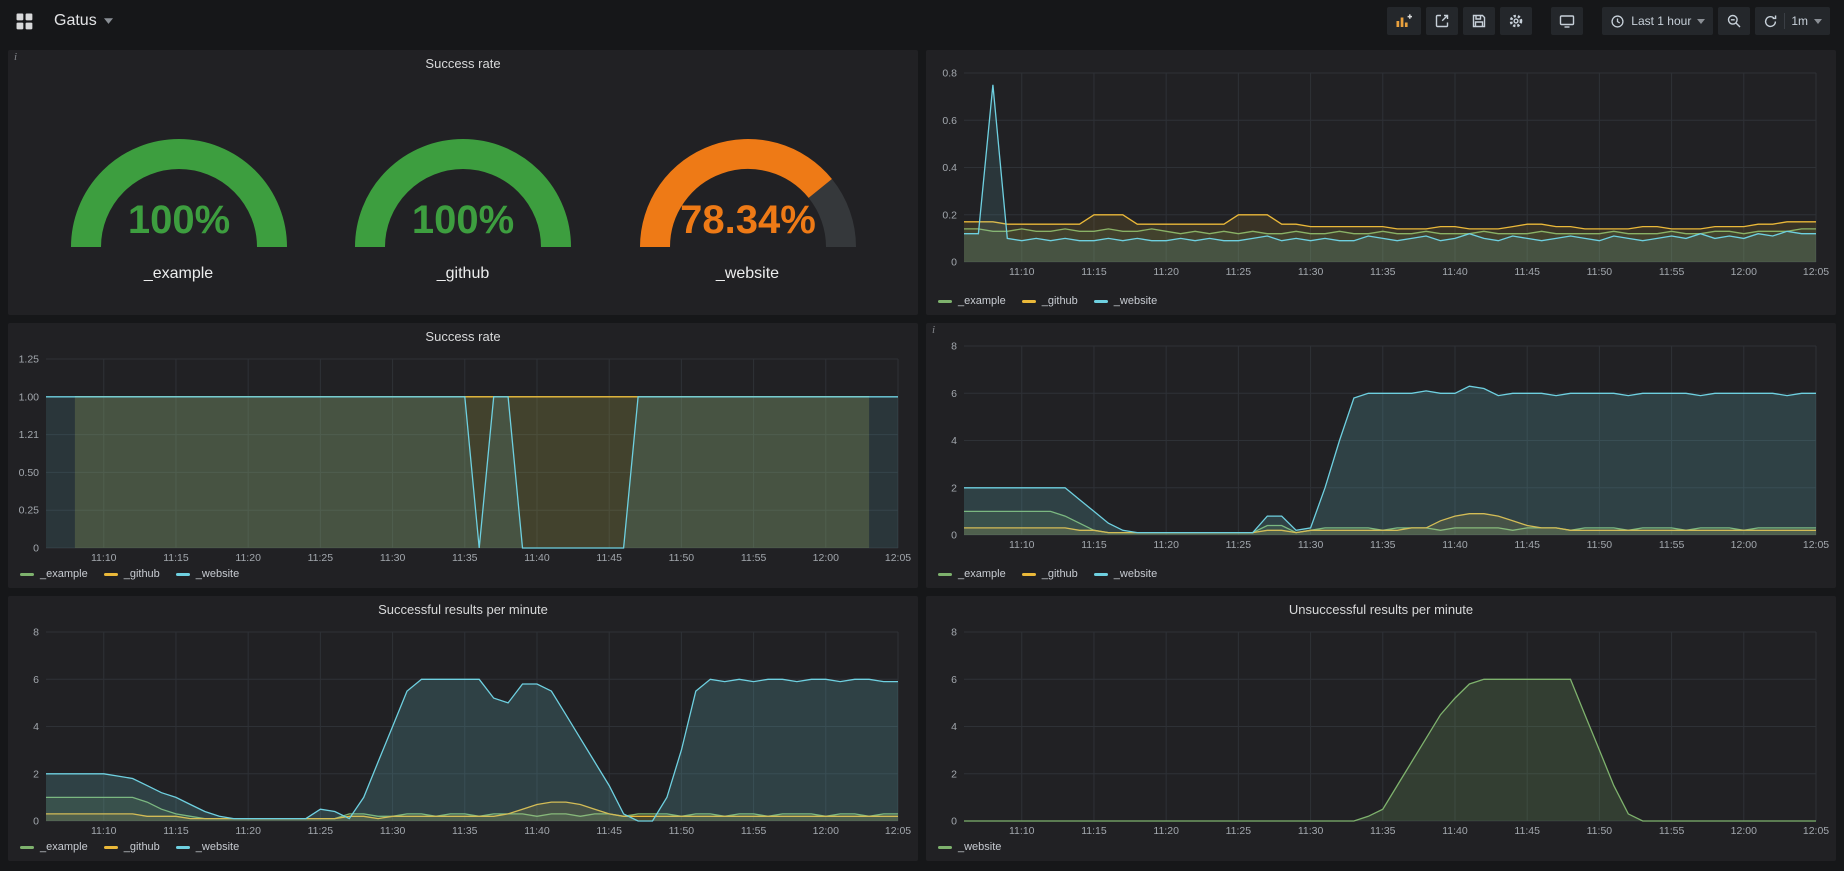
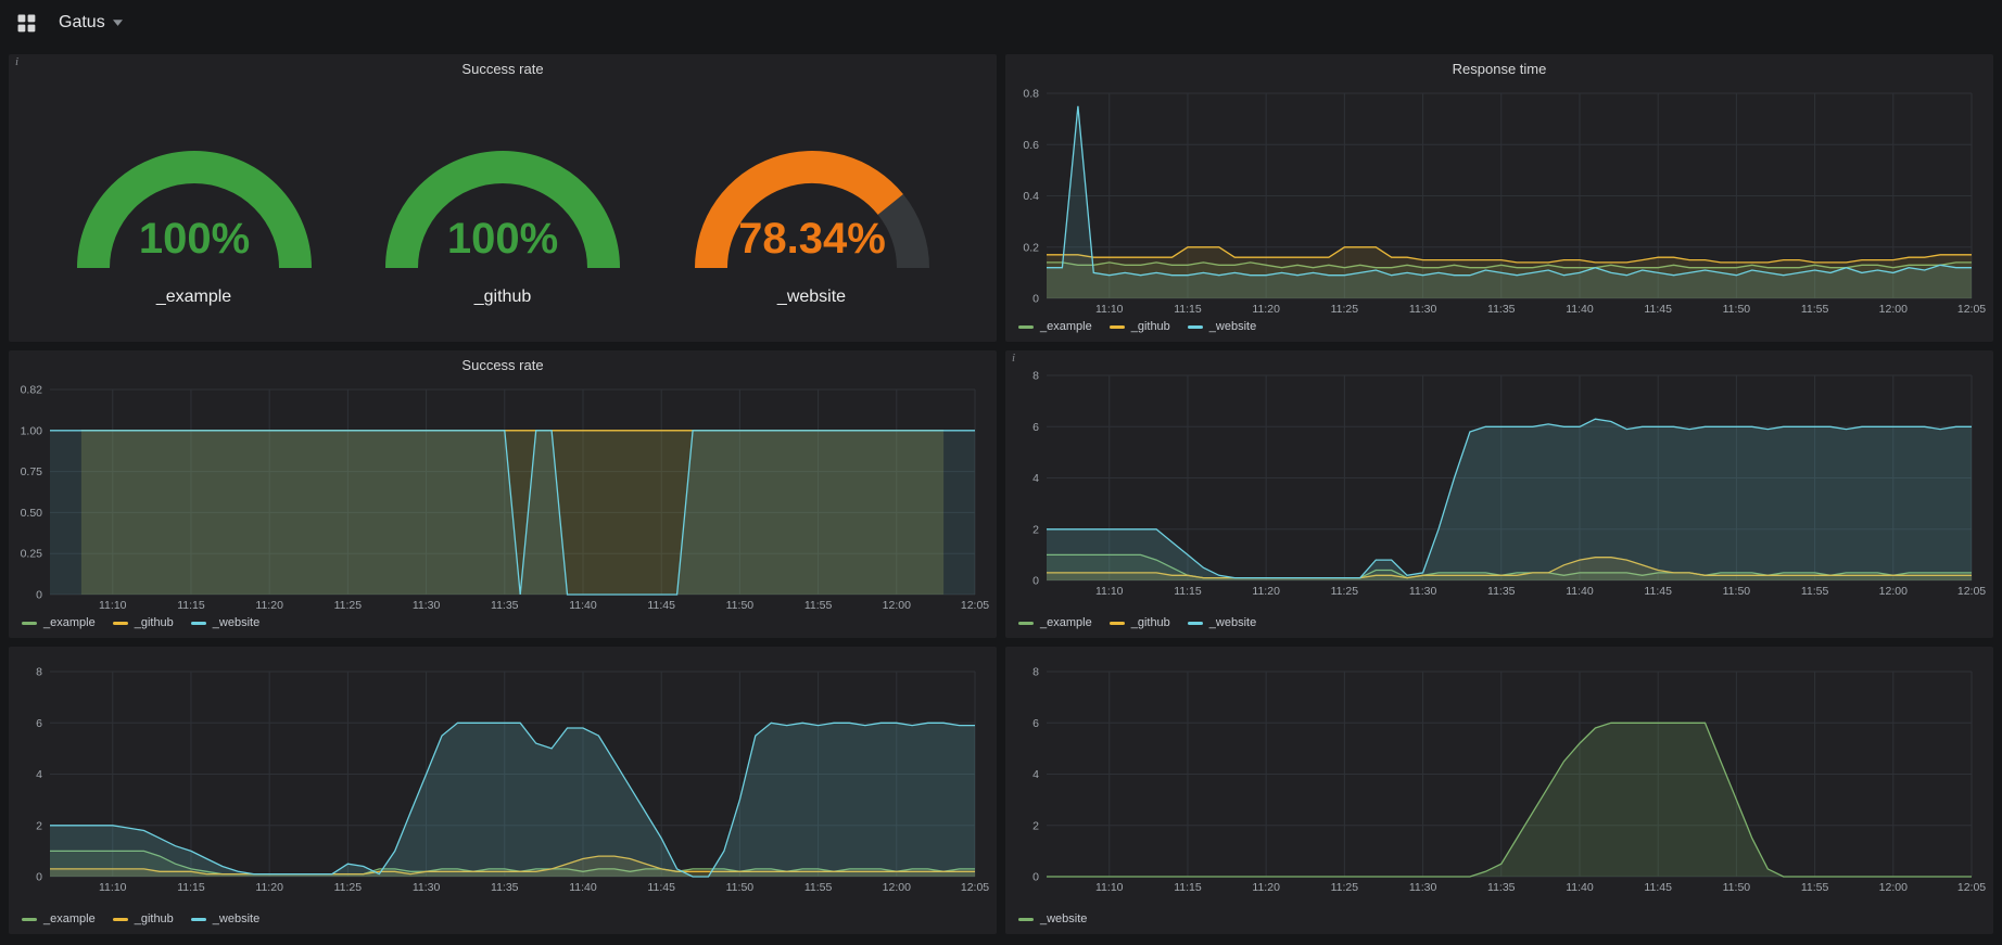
  Gatus
- Last 1 hour
- 1m
  i
  Success rate
  100%
  _example
  100%
  _github
  78.34%
  _website
+ Response time
  0
  0.2
  0.4
  0.6
  0.8
  11:10
  11:15
  11:20
  11:25
  11:30
  11:35
  11:40
  11:45
  11:50
  11:55
  12:00
  12:05
  _example
  _github
  _website
  Success rate
  0
  0.25
  0.50
- 1.21
+ 0.75
  1.00
- 1.25
+ 0.82
  11:10
  11:15
  11:20
  11:25
  11:30
  11:35
  11:40
  11:45
  11:50
  11:55
  12:00
  12:05
  _example
  _github
  _website
  i
  0
  2
  4
  6
  8
  11:10
  11:15
  11:20
  11:25
  11:30
  11:35
  11:40
  11:45
  11:50
  11:55
  12:00
  12:05
  _example
  _github
  _website
- Successful results per minute
  0
  2
  4
  6
  8
  11:10
  11:15
  11:20
  11:25
  11:30
  11:35
  11:40
  11:45
  11:50
  11:55
  12:00
  12:05
  _example
  _github
  _website
- Unsuccessful results per minute
  0
  2
  4
  6
  8
  11:10
  11:15
  11:20
  11:25
  11:30
  11:35
  11:40
  11:45
  11:50
  11:55
  12:00
  12:05
  _website
